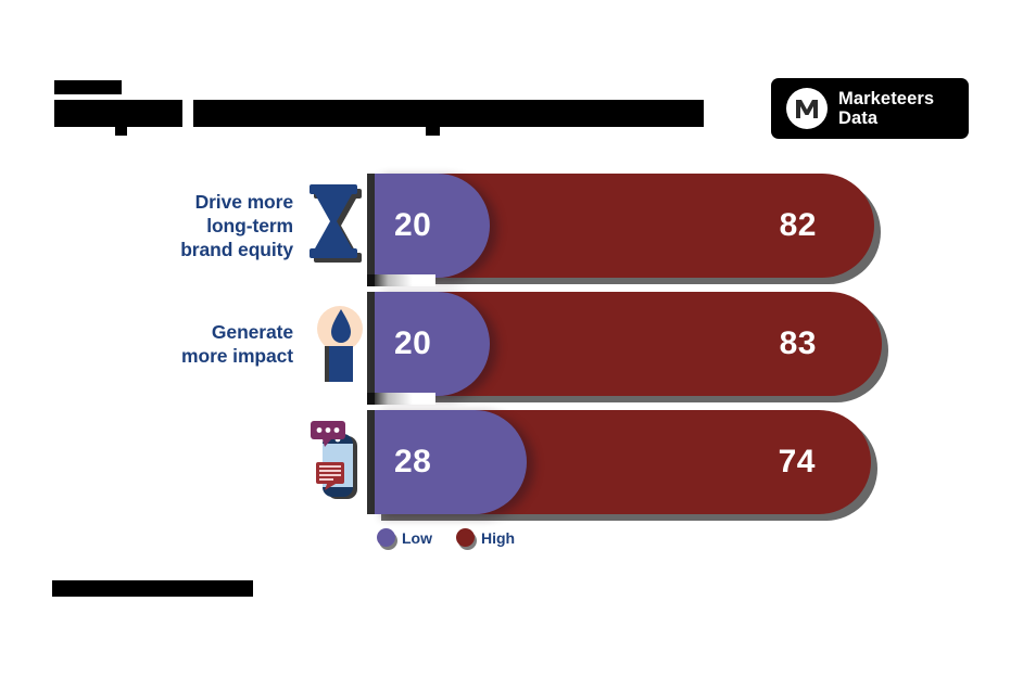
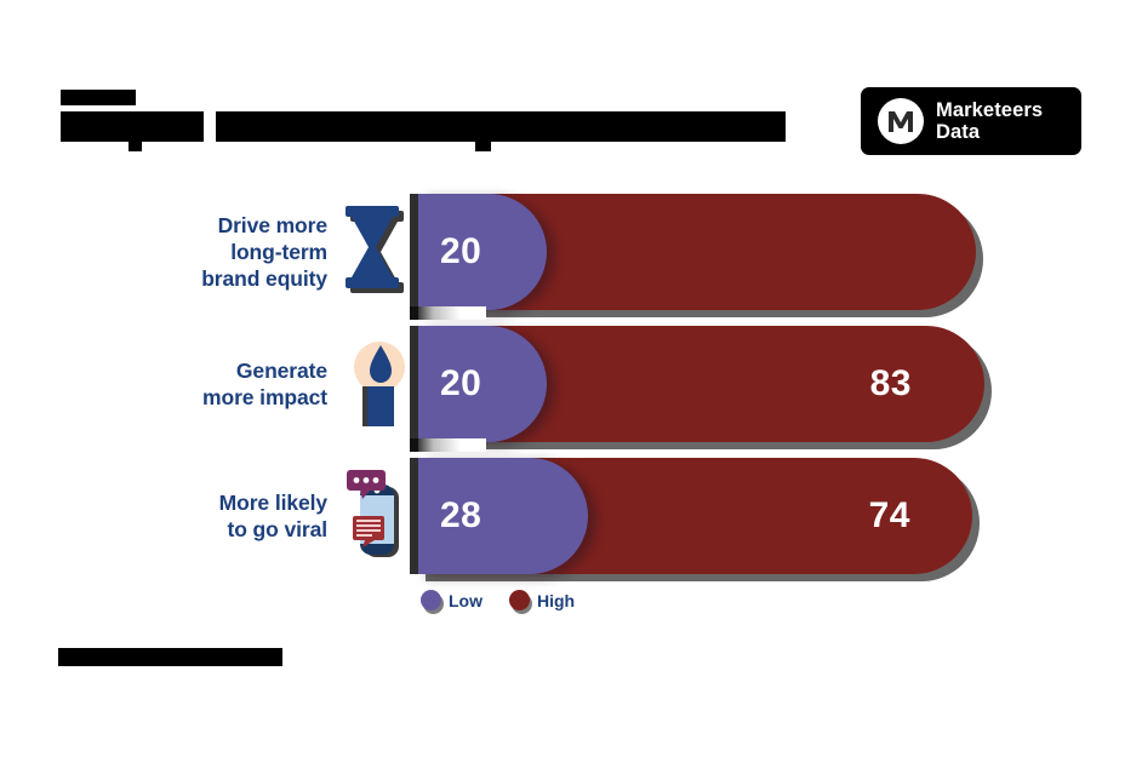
  Marketeers
  Data
  Drive more
  long-term
  brand equity
  20
- 82
  Generate
  more impact
  20
  83
+ More likely
+ to go viral
  28
  74
  Low
  High
